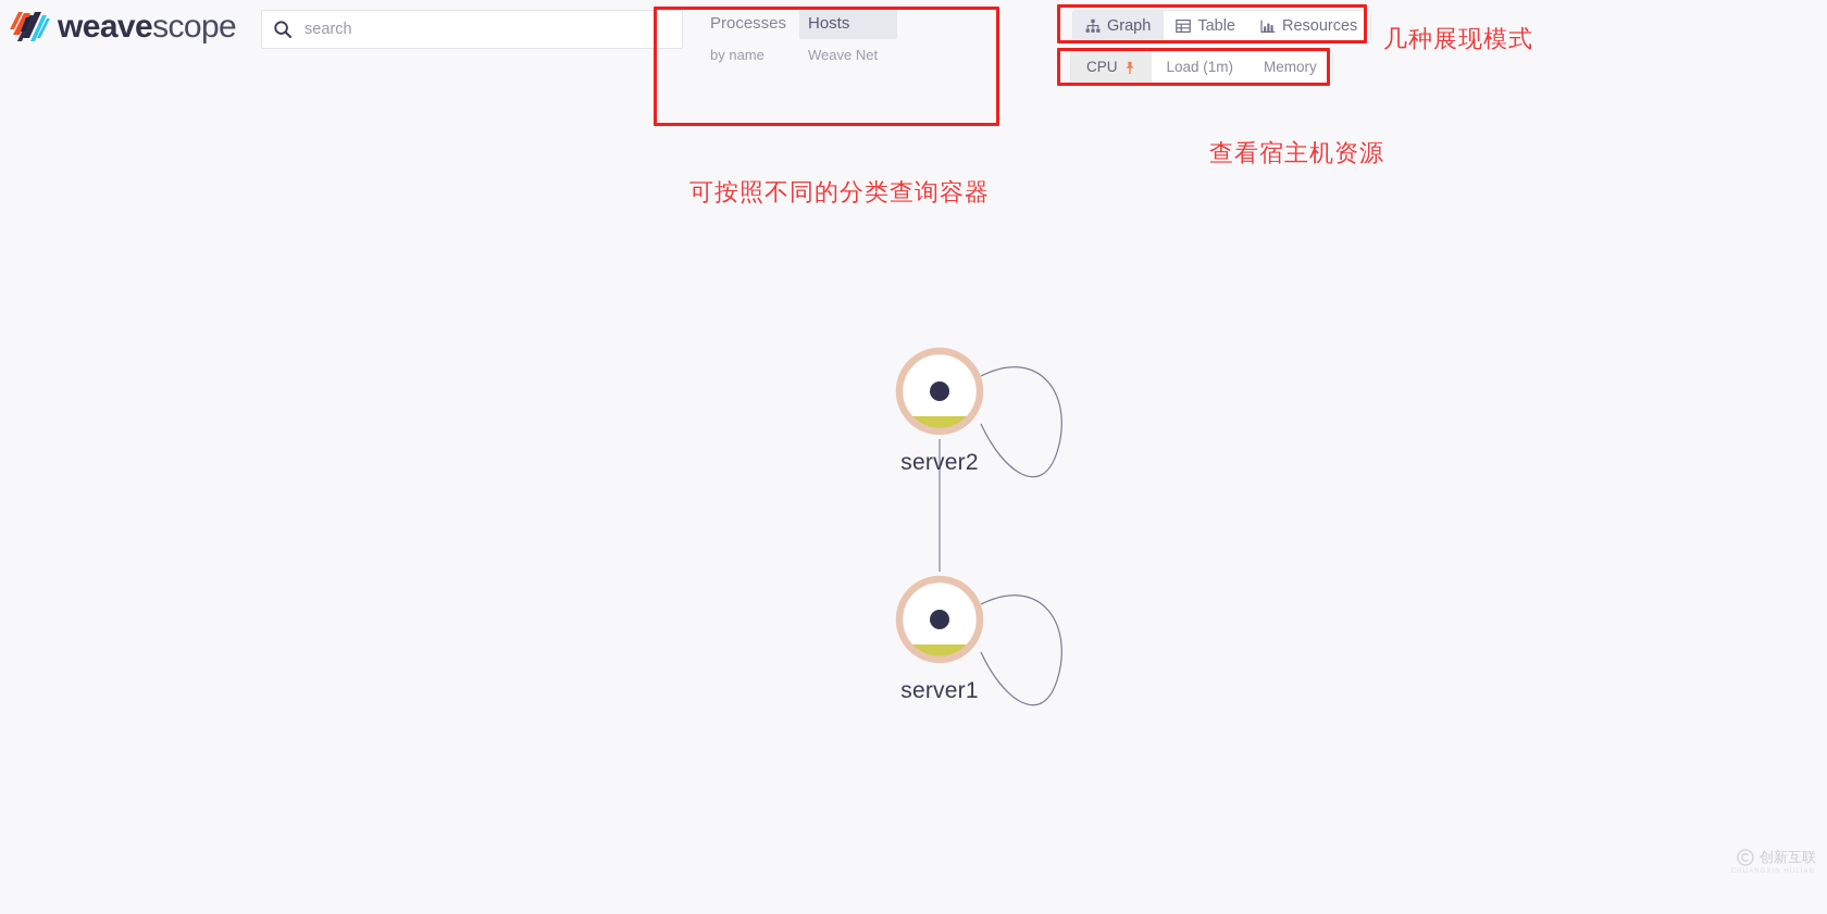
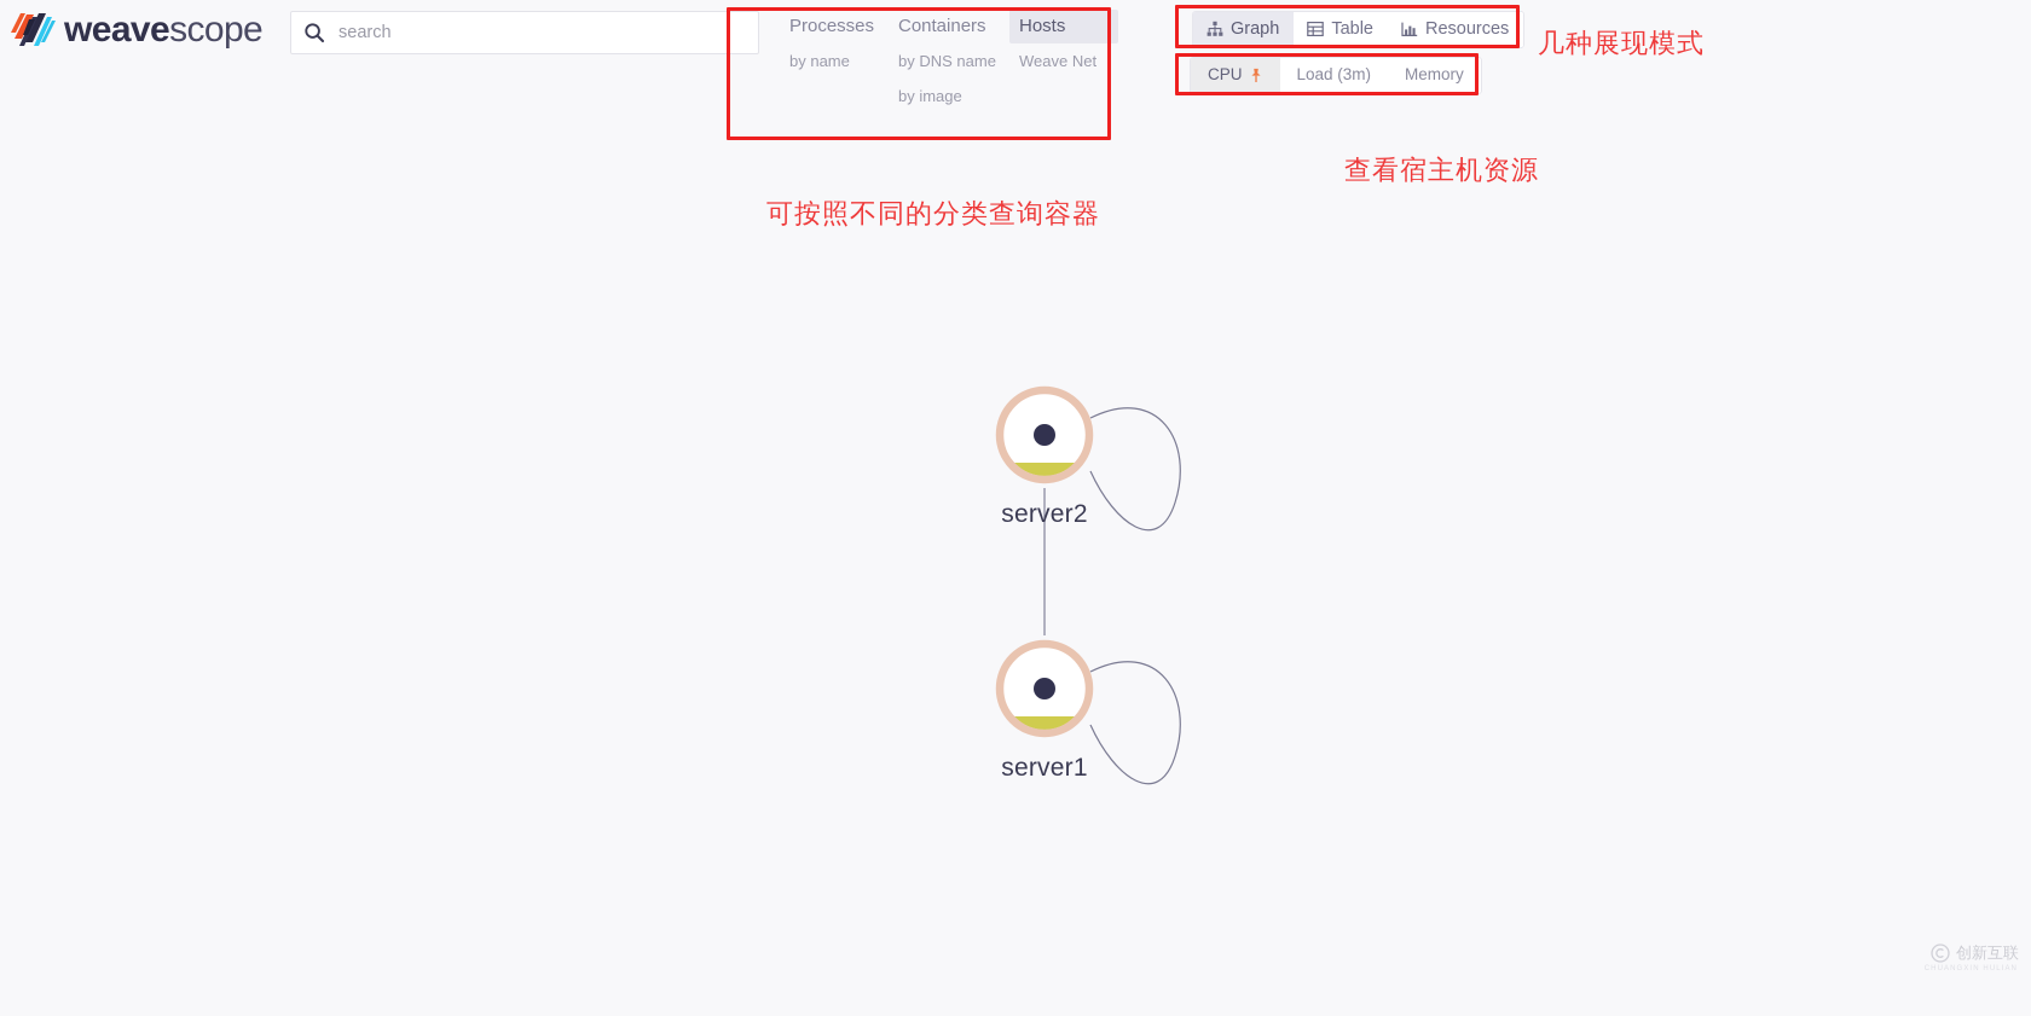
  weavescope
  search
  Processes
  by name
+ Containers
+ by DNS name
+ by image
  Hosts
  Weave Net
  Graph
  Table
  Resources
  CPU
- Load (1m)
+ Load (3m)
  Memory
  server2
  server1
  几种展现模式
  查看宿主机资源
  可按照不同的分类查询容器
  创新互联
